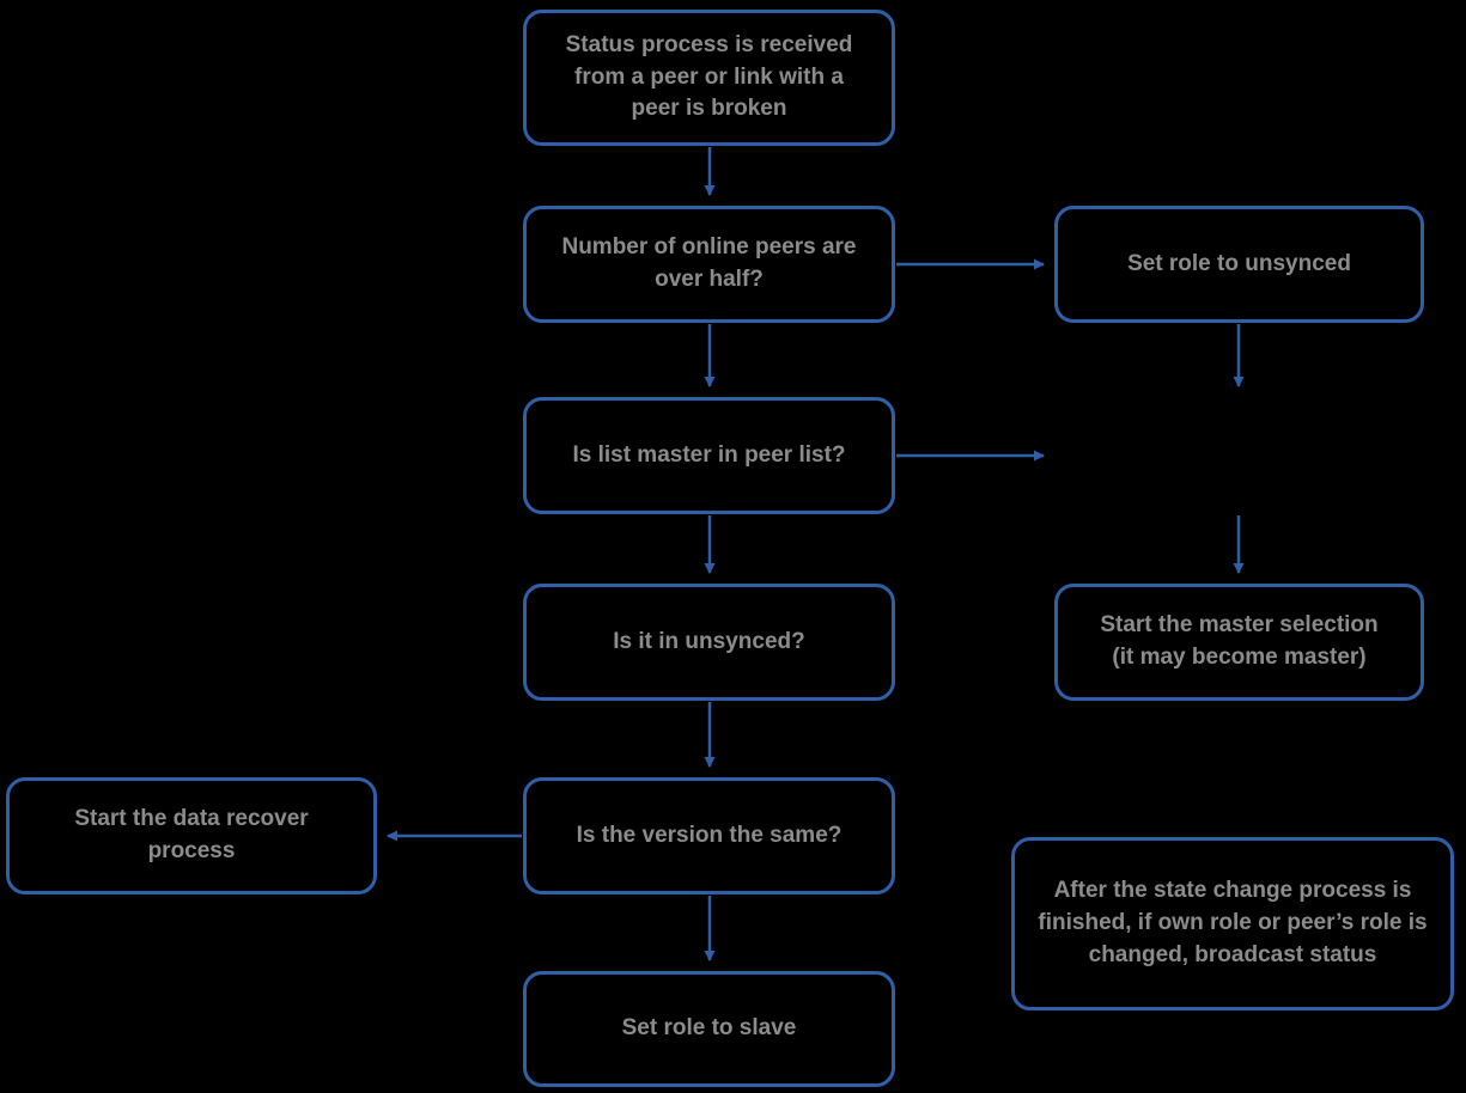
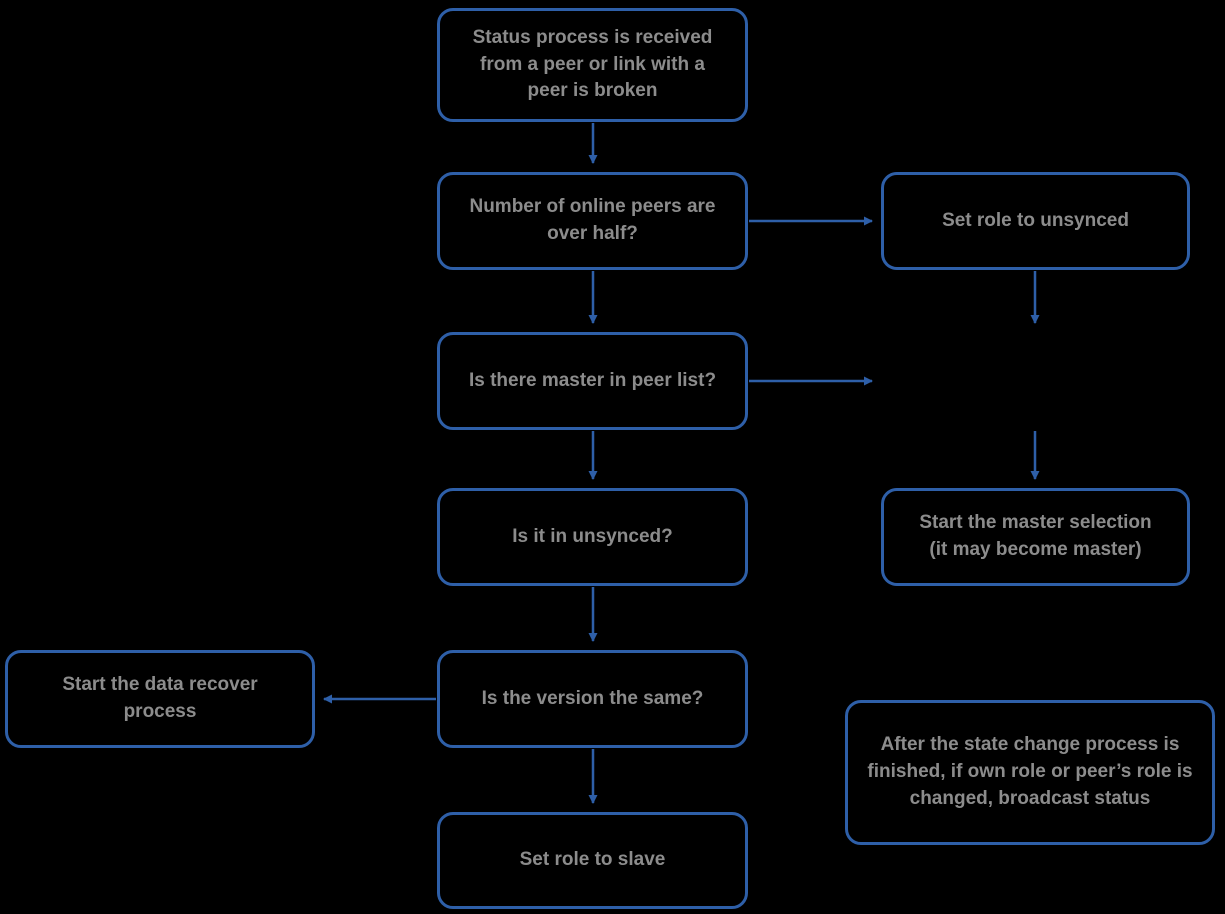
  Status process is received from a peer or link with a peer is broken
  Number of online peers are over half?
  Set role to unsynced
- Is list master in peer list?
+ Is there master in peer list?
  Is it in unsynced?
  Start the master selection (it may become master)
  Start the data recover process
  Is the version the same?
  After the state change process is finished, if own role or peer’s role is changed, broadcast status
  Set role to slave
